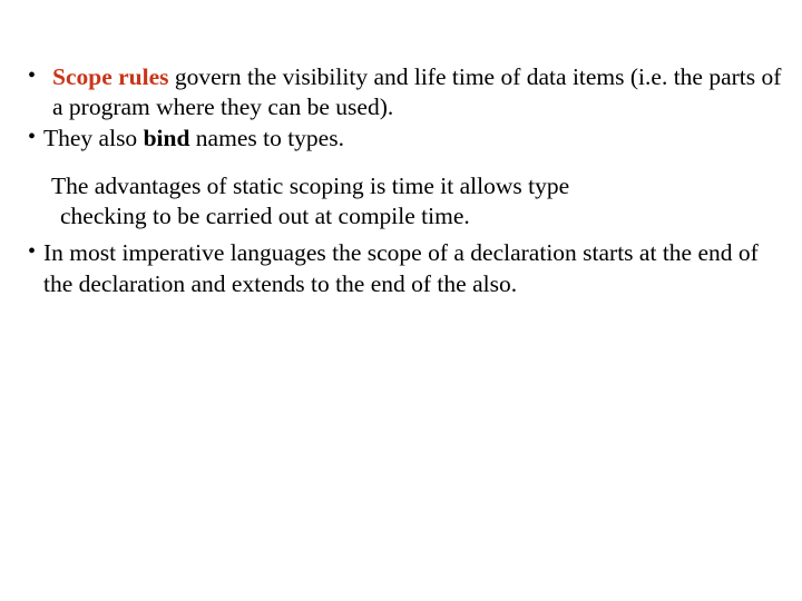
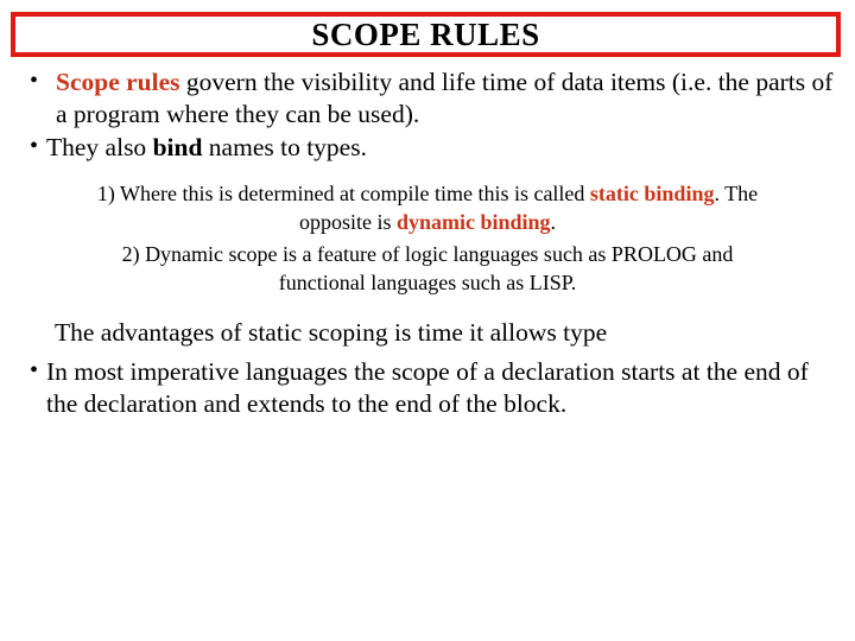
+ SCOPE RULES
  •
  Scope rules govern the visibility and life time of data items (i.e. the parts of a program where they can be used).
  •
  They also bind names to types.
+ 1) Where this is determined at compile time this is called static binding. The opposite is dynamic binding.
+ 2) Dynamic scope is a feature of logic languages such as PROLOG and functional languages such as LISP.
  The advantages of static scoping is time it allows type
- checking to be carried out at compile time.
  •
- In most imperative languages the scope of a declaration starts at the end of the declaration and extends to the end of the also.
+ In most imperative languages the scope of a declaration starts at the end of the declaration and extends to the end of the block.
